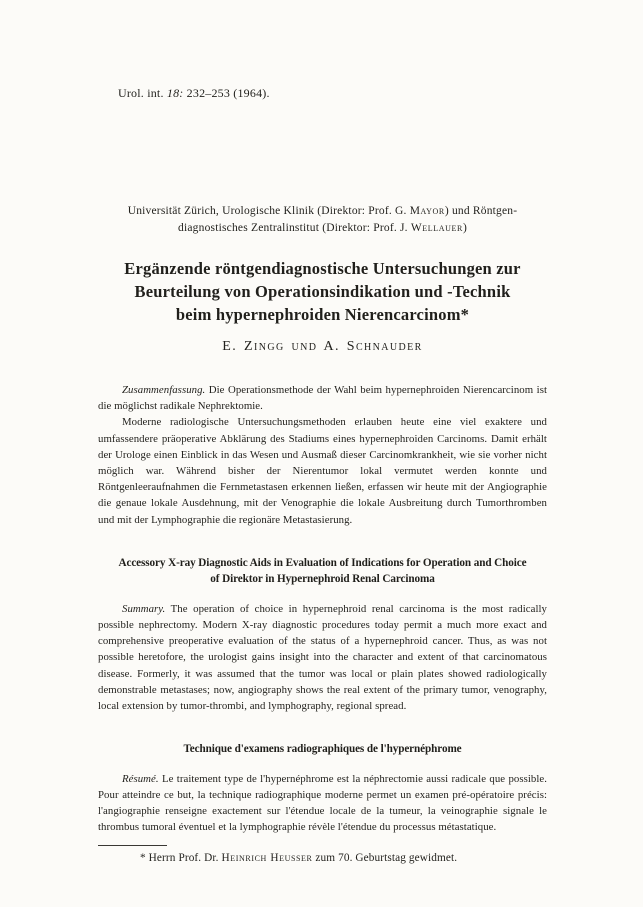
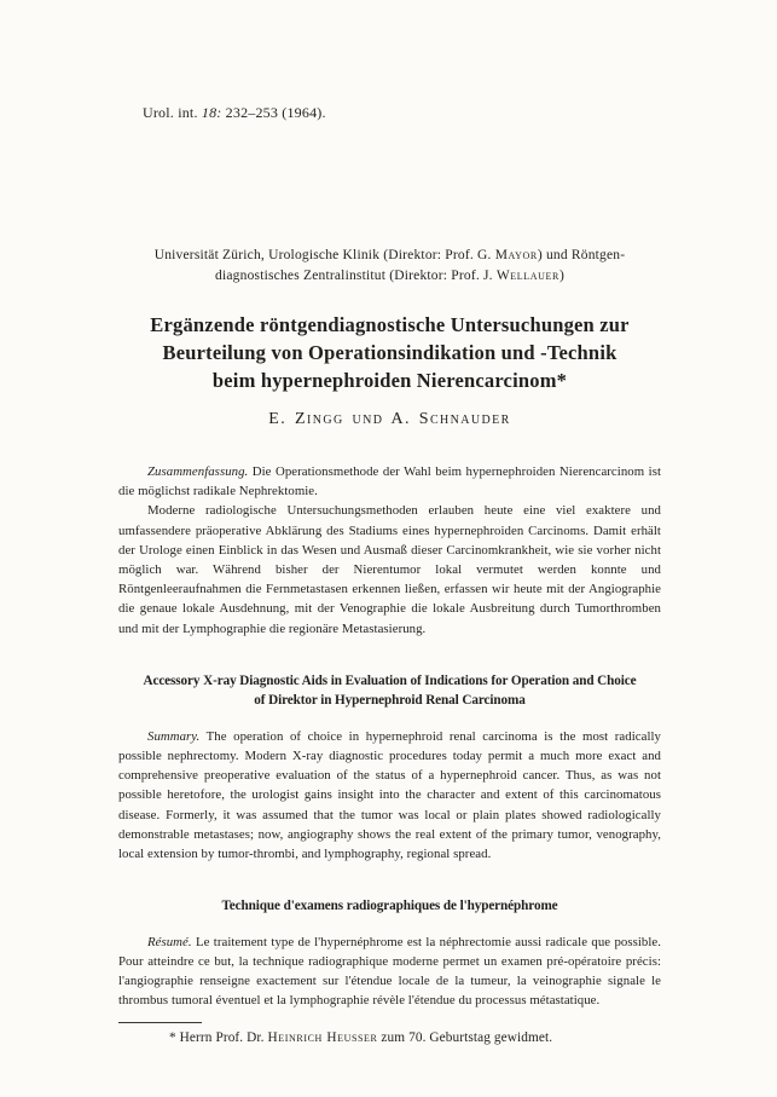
  Urol. int. 18: 232–253 (1964).
  Universität Zürich, Urologische Klinik (Direktor: Prof. G. Mayor) und Röntgen-
  diagnostisches Zentralinstitut (Direktor: Prof. J. Wellauer)
  Ergänzende röntgendiagnostische Untersuchungen zur
  Beurteilung von Operationsindikation und -Technik
  beim hypernephroiden Nierencarcinom*
  E. Zingg und A. Schnauder
  Zusammenfassung. Die Operationsmethode der Wahl beim hypernephroiden Nierencarcinom ist die möglichst radikale Nephrektomie.
  Moderne radiologische Untersuchungsmethoden erlauben heute eine viel exaktere und umfassendere präoperative Abklärung des Stadiums eines hypernephroiden Carcinoms. Damit erhält der Urologe einen Einblick in das Wesen und Ausmaß dieser Carcinomkrankheit, wie sie vorher nicht möglich war. Während bisher der Nierentumor lokal vermutet werden konnte und Röntgenleeraufnahmen die Fernmetastasen erkennen ließen, erfassen wir heute mit der Angiographie die genaue lokale Ausdehnung, mit der Venographie die lokale Ausbreitung durch Tumorthromben und mit der Lymphographie die regionäre Metastasierung.
  Accessory X-ray Diagnostic Aids in Evaluation of Indications for Operation and Choice
  of Direktor in Hypernephroid Renal Carcinoma
- Summary. The operation of choice in hypernephroid renal carcinoma is the most radically possible nephrectomy. Modern X-ray diagnostic procedures today permit a much more exact and comprehensive preoperative evaluation of the status of a hypernephroid cancer. Thus, as was not possible heretofore, the urologist gains insight into the character and extent of that carcinomatous disease. Formerly, it was assumed that the tumor was local or plain plates showed radiologically demonstrable metastases; now, angiography shows the real extent of the primary tumor, venography, local extension by tumor-thrombi, and lymphography, regional spread.
+ Summary. The operation of choice in hypernephroid renal carcinoma is the most radically possible nephrectomy. Modern X-ray diagnostic procedures today permit a much more exact and comprehensive preoperative evaluation of the status of a hypernephroid cancer. Thus, as was not possible heretofore, the urologist gains insight into the character and extent of this carcinomatous disease. Formerly, it was assumed that the tumor was local or plain plates showed radiologically demonstrable metastases; now, angiography shows the real extent of the primary tumor, venography, local extension by tumor-thrombi, and lymphography, regional spread.
  Technique d'examens radiographiques de l'hypernéphrome
  Résumé. Le traitement type de l'hypernéphrome est la néphrectomie aussi radicale que possible. Pour atteindre ce but, la technique radiographique moderne permet un examen pré-opératoire précis: l'angiographie renseigne exactement sur l'étendue locale de la tumeur, la veinographie signale le thrombus tumoral éventuel et la lymphographie révèle l'étendue du processus métastatique.
  * Herrn Prof. Dr. Heinrich Heusser zum 70. Geburtstag gewidmet.
